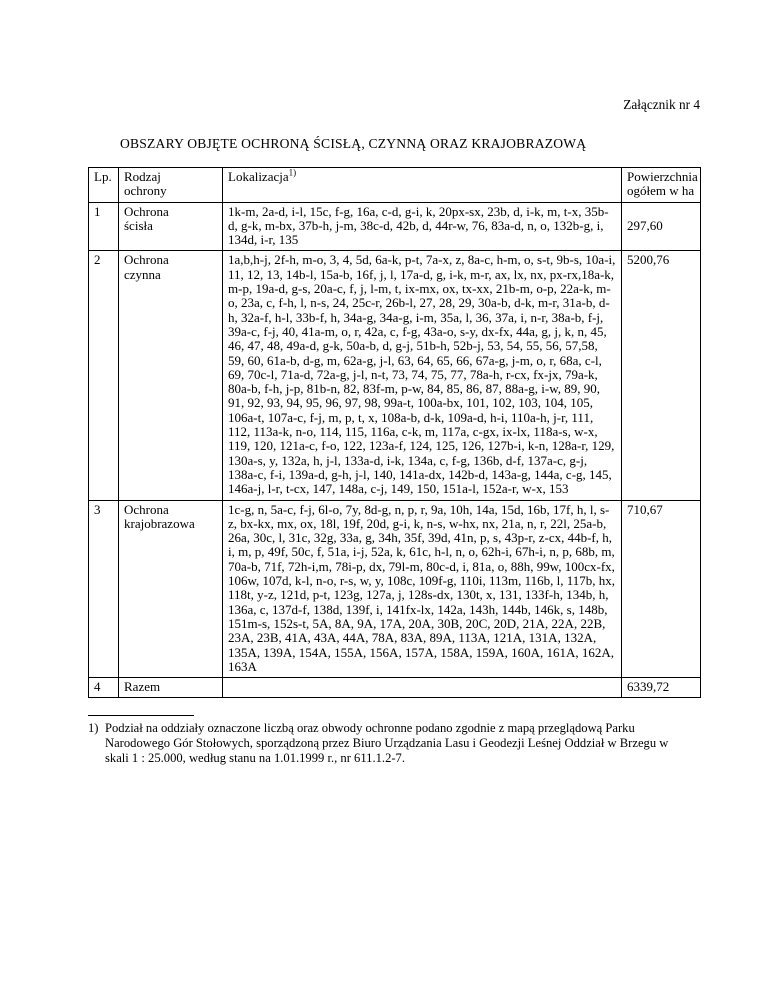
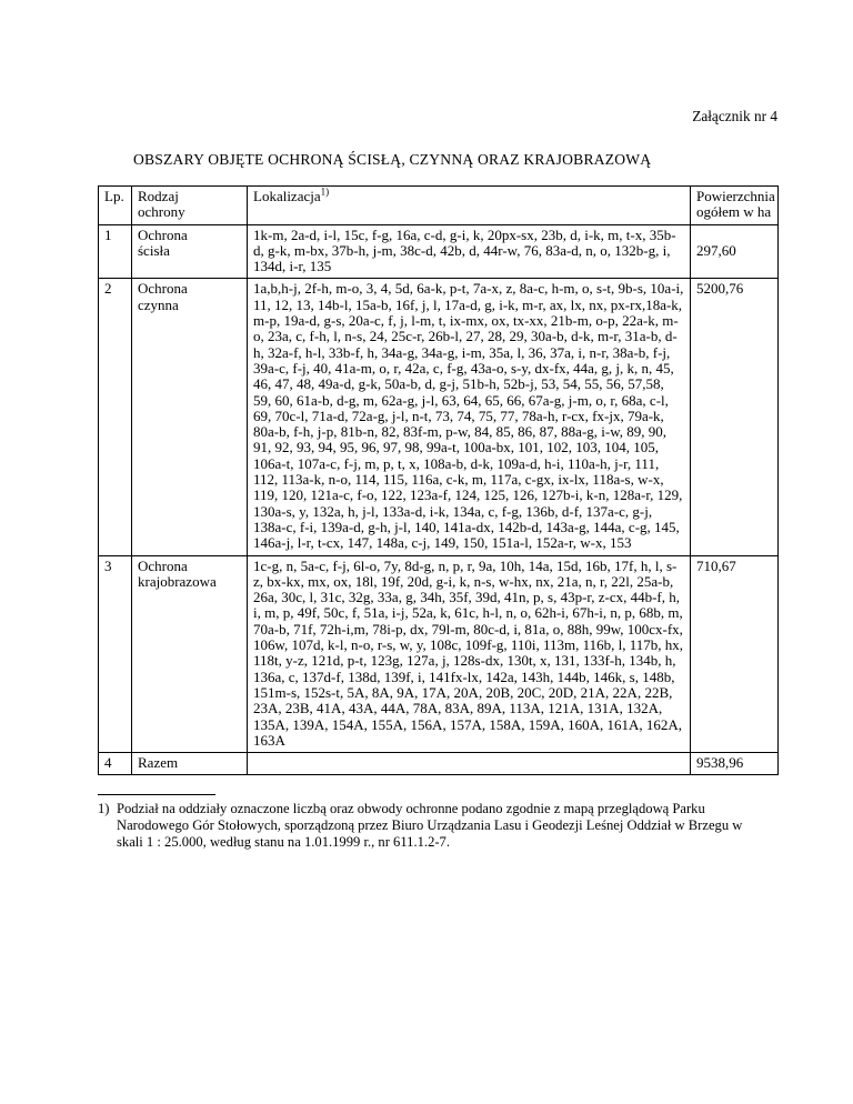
  Załącznik nr 4
  OBSZARY OBJĘTE OCHRONĄ ŚCISŁĄ, CZYNNĄ ORAZ KRAJOBRAZOWĄ
  Lp.	Rodzaj ochrony	Lokalizacja1)	Powierzchnia ogółem w ha
  1	Ochrona ścisła	1k-m, 2a-d, i-l, 15c, f-g, 16a, c-d, g-i, k, 20px-sx, 23b, d, i-k, m, t-x, 35b-d, g-k, m-bx, 37b-h, j-m, 38c-d, 42b, d, 44r-w, 76, 83a-d, n, o, 132b-g, i, 134d, i-r, 135	297,60
  2	Ochrona czynna	1a,b,h-j, 2f-h, m-o, 3, 4, 5d, 6a-k, p-t, 7a-x, z, 8a-c, h-m, o, s-t, 9b-s, 10a-i, 11, 12, 13, 14b-l, 15a-b, 16f, j, l, 17a-d, g, i-k, m-r, ax, lx, nx, px-rx,18a-k, m-p, 19a-d, g-s, 20a-c, f, j, l-m, t, ix-mx, ox, tx-xx, 21b-m, o-p, 22a-k, m-o, 23a, c, f-h, l, n-s, 24, 25c-r, 26b-l, 27, 28, 29, 30a-b, d-k, m-r, 31a-b, d-h, 32a-f, h-l, 33b-f, h, 34a-g, 34a-g, i-m, 35a, l, 36, 37a, i, n-r, 38a-b, f-j, 39a-c, f-j, 40, 41a-m, o, r, 42a, c, f-g, 43a-o, s-y, dx-fx, 44a, g, j, k, n, 45, 46, 47, 48, 49a-d, g-k, 50a-b, d, g-j, 51b-h, 52b-j, 53, 54, 55, 56, 57,58, 59, 60, 61a-b, d-g, m, 62a-g, j-l, 63, 64, 65, 66, 67a-g, j-m, o, r, 68a, c-l, 69, 70c-l, 71a-d, 72a-g, j-l, n-t, 73, 74, 75, 77, 78a-h, r-cx, fx-jx, 79a-k, 80a-b, f-h, j-p, 81b-n, 82, 83f-m, p-w, 84, 85, 86, 87, 88a-g, i-w, 89, 90, 91, 92, 93, 94, 95, 96, 97, 98, 99a-t, 100a-bx, 101, 102, 103, 104, 105, 106a-t, 107a-c, f-j, m, p, t, x, 108a-b, d-k, 109a-d, h-i, 110a-h, j-r, 111, 112, 113a-k, n-o, 114, 115, 116a, c-k, m, 117a, c-gx, ix-lx, 118a-s, w-x, 119, 120, 121a-c, f-o, 122, 123a-f, 124, 125, 126, 127b-i, k-n, 128a-r, 129, 130a-s, y, 132a, h, j-l, 133a-d, i-k, 134a, c, f-g, 136b, d-f, 137a-c, g-j, 138a-c, f-i, 139a-d, g-h, j-l, 140, 141a-dx, 142b-d, 143a-g, 144a, c-g, 145, 146a-j, l-r, t-cx, 147, 148a, c-j, 149, 150, 151a-l, 152a-r, w-x, 153	5200,76
- 3	Ochrona krajobrazowa	1c-g, n, 5a-c, f-j, 6l-o, 7y, 8d-g, n, p, r, 9a, 10h, 14a, 15d, 16b, 17f, h, l, s-z, bx-kx, mx, ox, 18l, 19f, 20d, g-i, k, n-s, w-hx, nx, 21a, n, r, 22l, 25a-b, 26a, 30c, l, 31c, 32g, 33a, g, 34h, 35f, 39d, 41n, p, s, 43p-r, z-cx, 44b-f, h, i, m, p, 49f, 50c, f, 51a, i-j, 52a, k, 61c, h-l, n, o, 62h-i, 67h-i, n, p, 68b, m, 70a-b, 71f, 72h-i,m, 78i-p, dx, 79l-m, 80c-d, i, 81a, o, 88h, 99w, 100cx-fx, 106w, 107d, k-l, n-o, r-s, w, y, 108c, 109f-g, 110i, 113m, 116b, l, 117b, hx, 118t, y-z, 121d, p-t, 123g, 127a, j, 128s-dx, 130t, x, 131, 133f-h, 134b, h, 136a, c, 137d-f, 138d, 139f, i, 141fx-lx, 142a, 143h, 144b, 146k, s, 148b, 151m-s, 152s-t, 5A, 8A, 9A, 17A, 20A, 30B, 20C, 20D, 21A, 22A, 22B, 23A, 23B, 41A, 43A, 44A, 78A, 83A, 89A, 113A, 121A, 131A, 132A, 135A, 139A, 154A, 155A, 156A, 157A, 158A, 159A, 160A, 161A, 162A, 163A	710,67
+ 3	Ochrona krajobrazowa	1c-g, n, 5a-c, f-j, 6l-o, 7y, 8d-g, n, p, r, 9a, 10h, 14a, 15d, 16b, 17f, h, l, s-z, bx-kx, mx, ox, 18l, 19f, 20d, g-i, k, n-s, w-hx, nx, 21a, n, r, 22l, 25a-b, 26a, 30c, l, 31c, 32g, 33a, g, 34h, 35f, 39d, 41n, p, s, 43p-r, z-cx, 44b-f, h, i, m, p, 49f, 50c, f, 51a, i-j, 52a, k, 61c, h-l, n, o, 62h-i, 67h-i, n, p, 68b, m, 70a-b, 71f, 72h-i,m, 78i-p, dx, 79l-m, 80c-d, i, 81a, o, 88h, 99w, 100cx-fx, 106w, 107d, k-l, n-o, r-s, w, y, 108c, 109f-g, 110i, 113m, 116b, l, 117b, hx, 118t, y-z, 121d, p-t, 123g, 127a, j, 128s-dx, 130t, x, 131, 133f-h, 134b, h, 136a, c, 137d-f, 138d, 139f, i, 141fx-lx, 142a, 143h, 144b, 146k, s, 148b, 151m-s, 152s-t, 5A, 8A, 9A, 17A, 20A, 20B, 20C, 20D, 21A, 22A, 22B, 23A, 23B, 41A, 43A, 44A, 78A, 83A, 89A, 113A, 121A, 131A, 132A, 135A, 139A, 154A, 155A, 156A, 157A, 158A, 159A, 160A, 161A, 162A, 163A	710,67
- 4	Razem		6339,72
+ 4	Razem		9538,96
  1)
  Podział na oddziały oznaczone liczbą oraz obwody ochronne podano zgodnie z mapą przeglądową Parku Narodowego Gór Stołowych, sporządzoną przez Biuro Urządzania Lasu i Geodezji Leśnej Oddział w Brzegu w skali 1 : 25.000, według stanu na 1.01.1999 r., nr 611.1.2-7.
